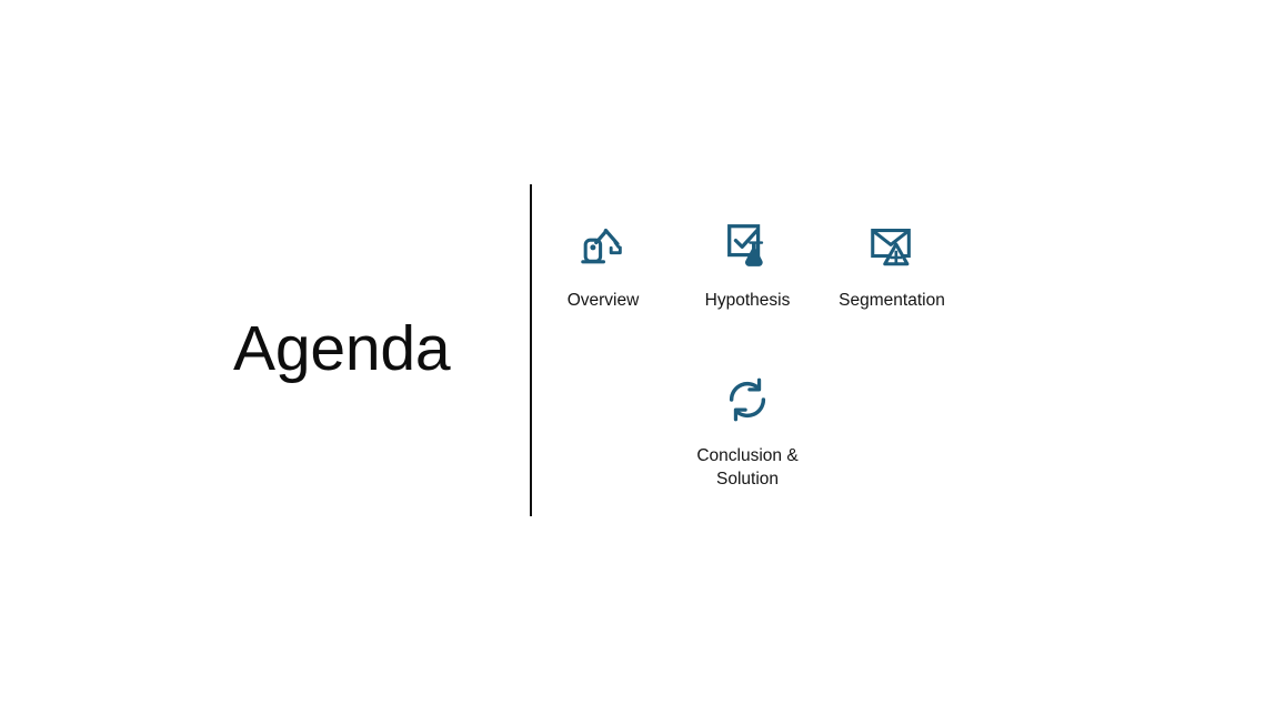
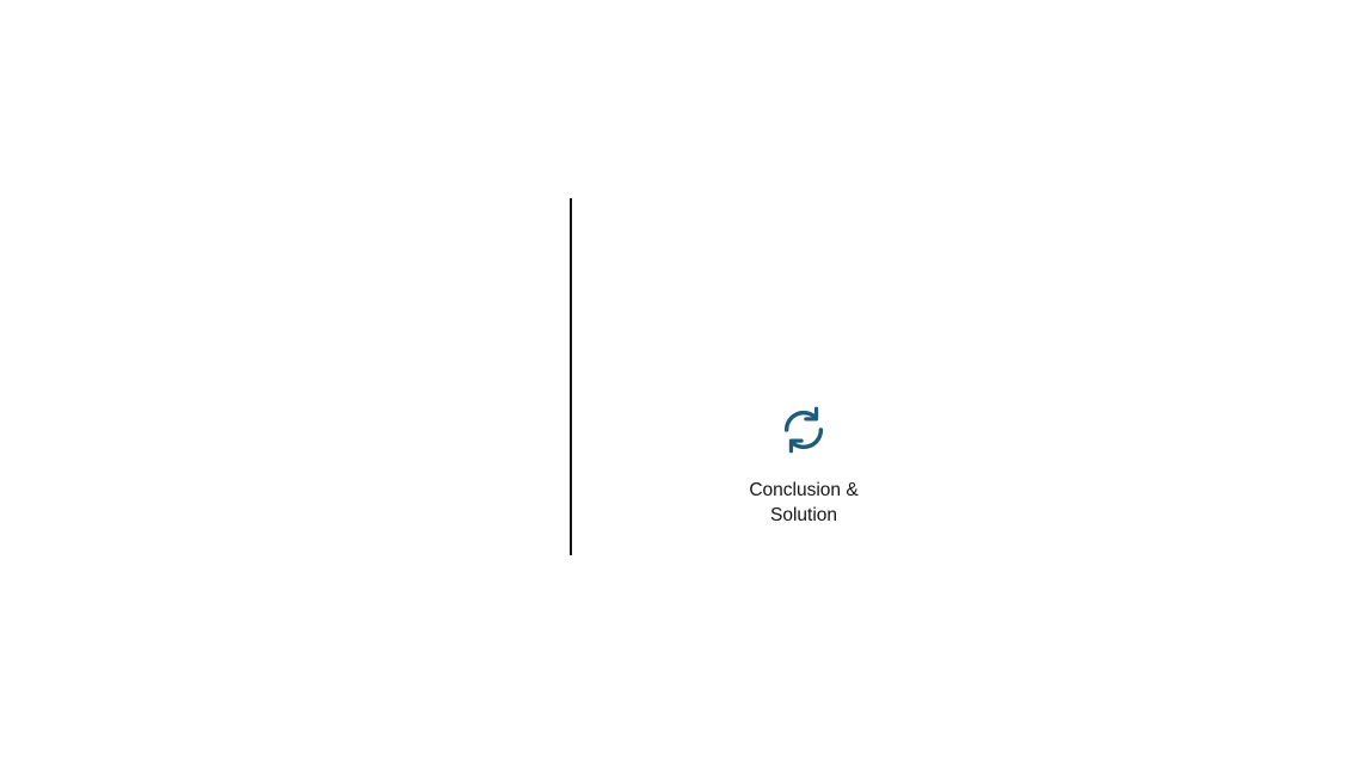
- Agenda
- Overview
- Hypothesis
- Segmentation
  Conclusion &
  Solution
